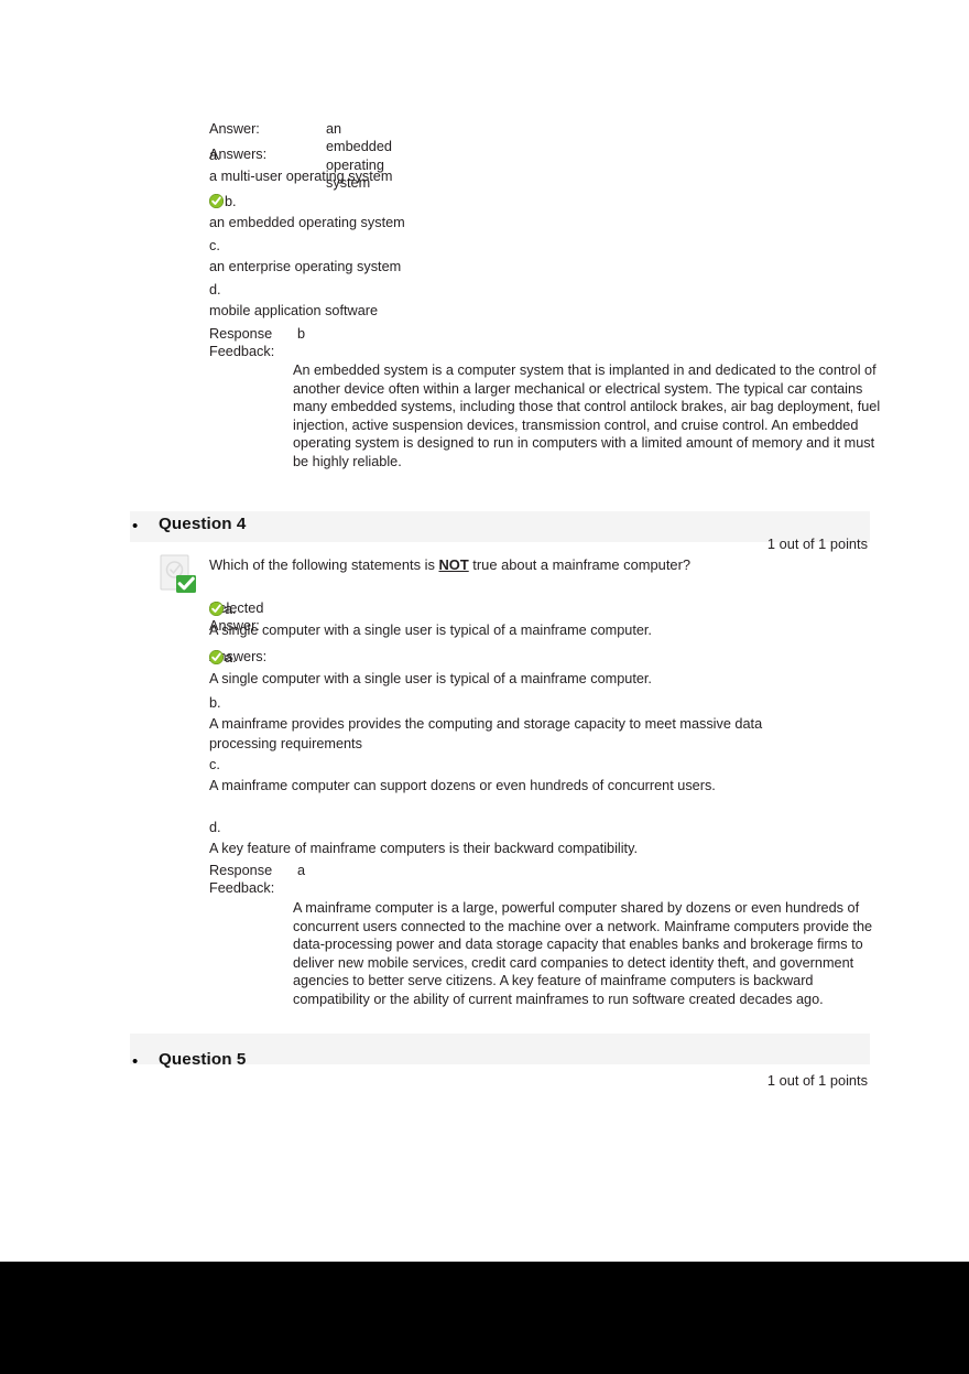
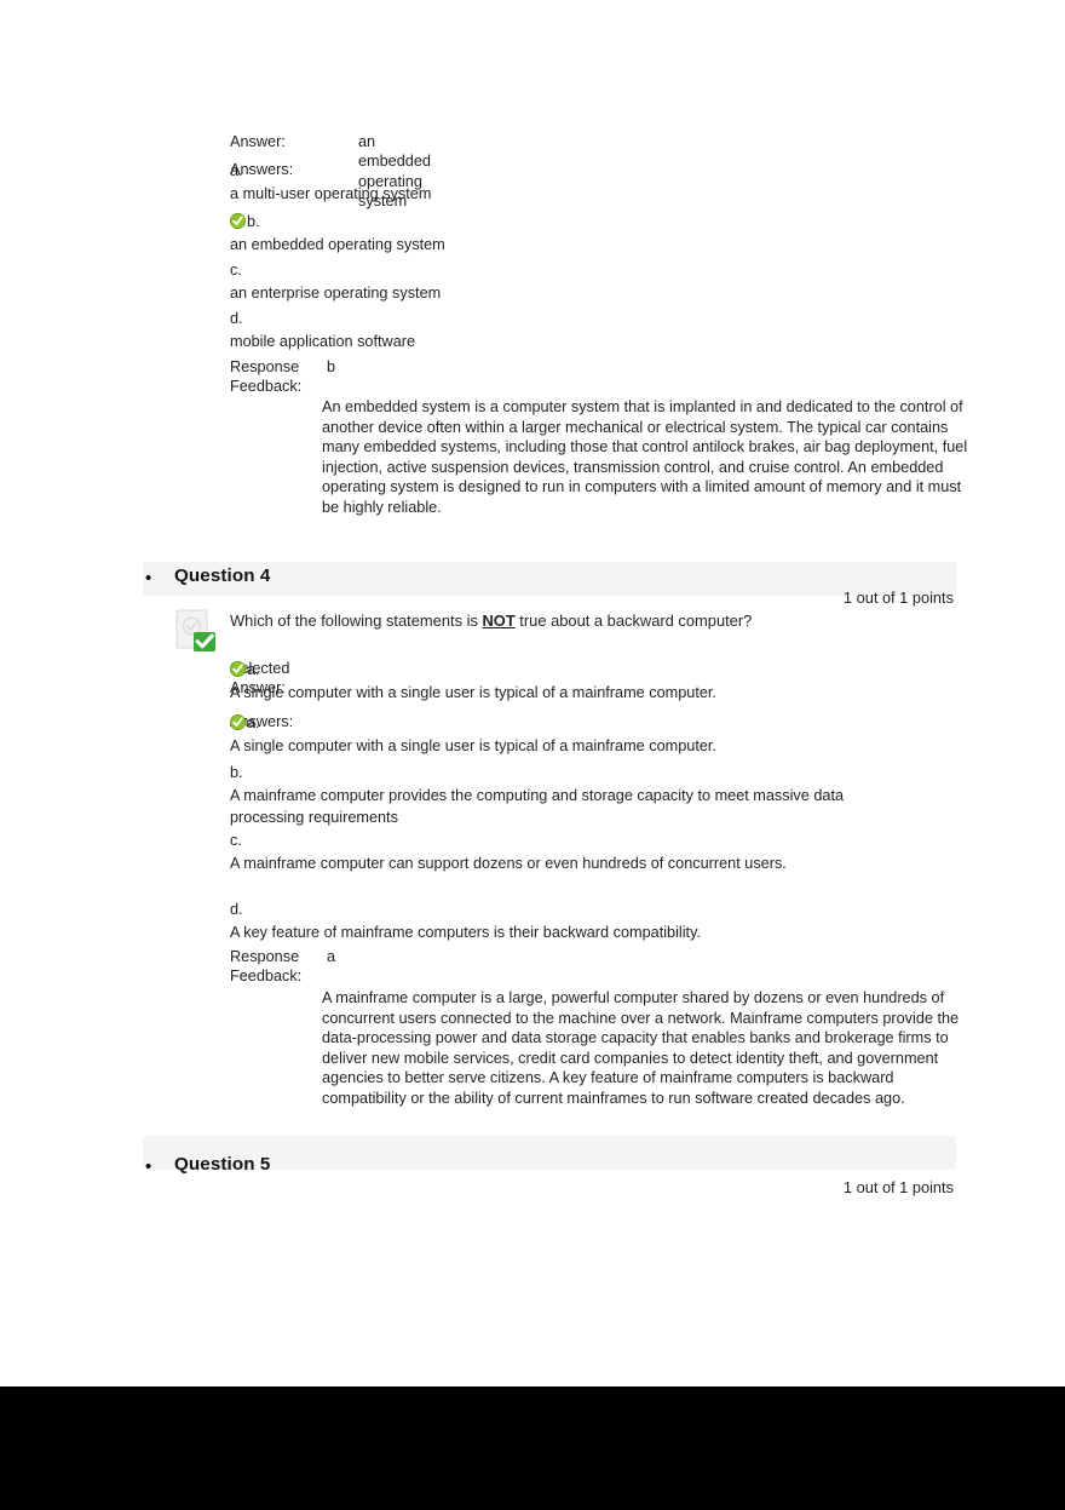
  Answer:
  an embedded operating system
  Answers:
  a.
  a multi-user operating system
  b.
  an embedded operating system
  c.
  an enterprise operating system
  d.
  mobile application software
  Response
  Feedback:
  b
  An embedded system is a computer system that is implanted in and dedicated to the control of another device often within a larger mechanical or electrical system. The typical car contains many embedded systems, including those that control antilock brakes, air bag deployment, fuel injection, active suspension devices, transmission control, and cruise control. An embedded operating system is designed to run in computers with a limited amount of memory and it must be highly reliable.
  •
  Question 4
  1 out of 1 points
- Which of the following statements is NOT true about a mainframe computer?
+ Which of the following statements is NOT true about a backward computer?
  lected
  Answer:
  a.
  A single computer with a single user is typical of a mainframe computer.
  swers:
  a.
  A single computer with a single user is typical of a mainframe computer.
  b.
- A mainframe provides provides the computing and storage capacity to meet massive data processing requirements
+ A mainframe computer provides the computing and storage capacity to meet massive data processing requirements
  c.
  A mainframe computer can support dozens or even hundreds of concurrent users.
  d.
  A key feature of mainframe computers is their backward compatibility.
  Response
  Feedback:
  a
  A mainframe computer is a large, powerful computer shared by dozens or even hundreds of concurrent users connected to the machine over a network. Mainframe computers provide the data-processing power and data storage capacity that enables banks and brokerage firms to deliver new mobile services, credit card companies to detect identity theft, and government agencies to better serve citizens. A key feature of mainframe computers is backward compatibility or the ability of current mainframes to run software created decades ago.
  •
  Question 5
  1 out of 1 points
